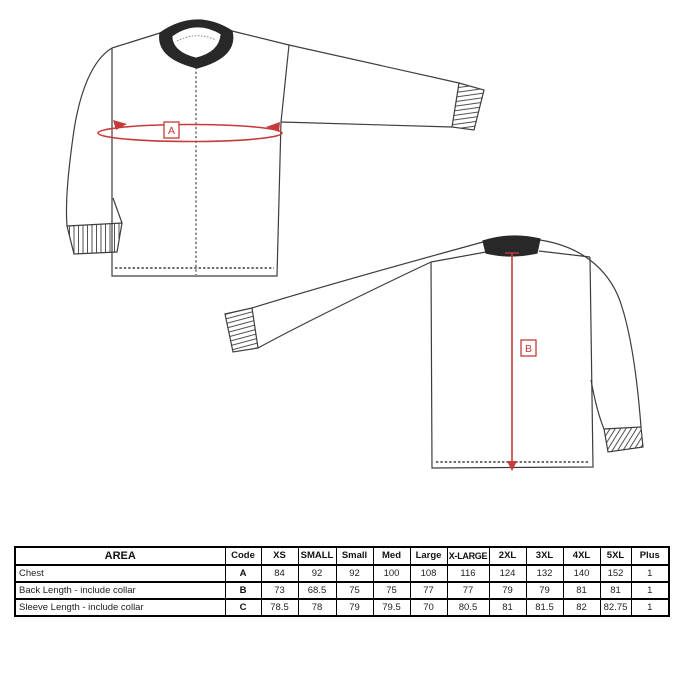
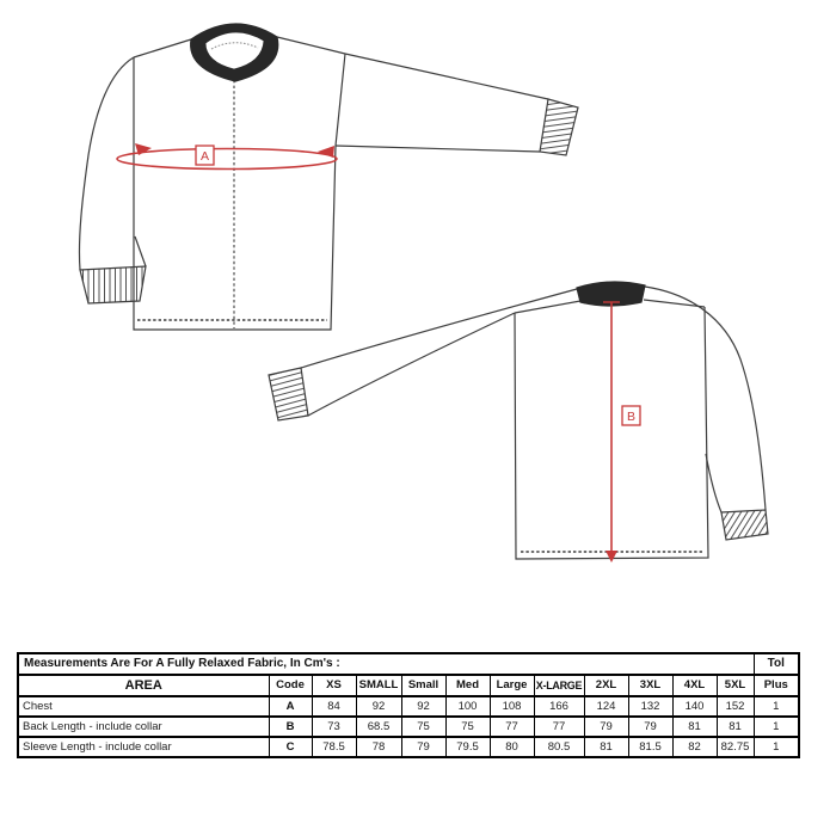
  A
  B
+ Measurements Are For A Fully Relaxed Fabric, In Cm's :	Tol
  AREA	Code	XS	SMALL	Small	Med	Large	X-LARGE	2XL	3XL	4XL	5XL	Plus
- Chest	A	84	92	92	100	108	116	124	132	140	152	1
+ Chest	A	84	92	92	100	108	166	124	132	140	152	1
  Back Length - include collar	B	73	68.5	75	75	77	77	79	79	81	81	1
- Sleeve Length - include collar	C	78.5	78	79	79.5	70	80.5	81	81.5	82	82.75	1
+ Sleeve Length - include collar	C	78.5	78	79	79.5	80	80.5	81	81.5	82	82.75	1
